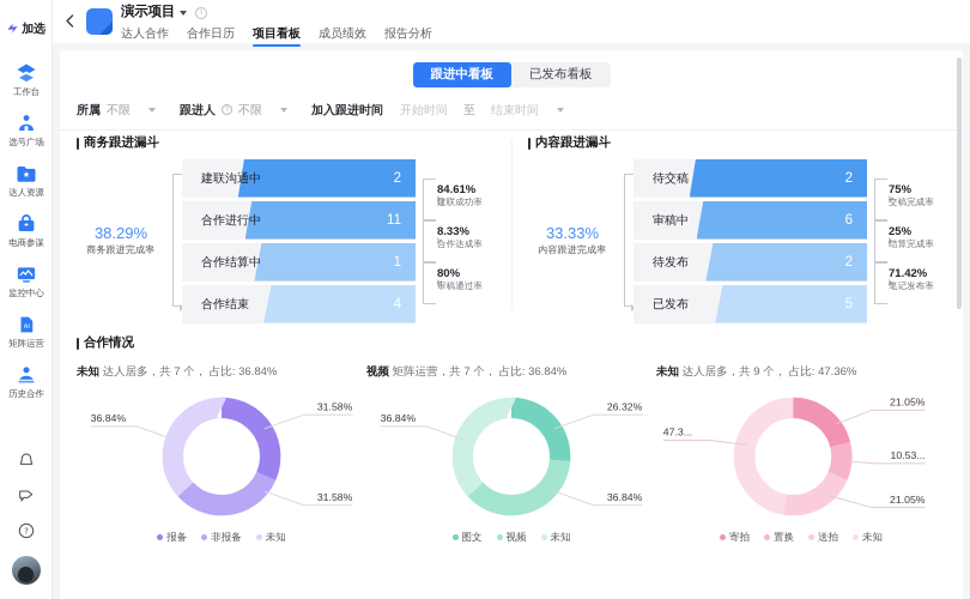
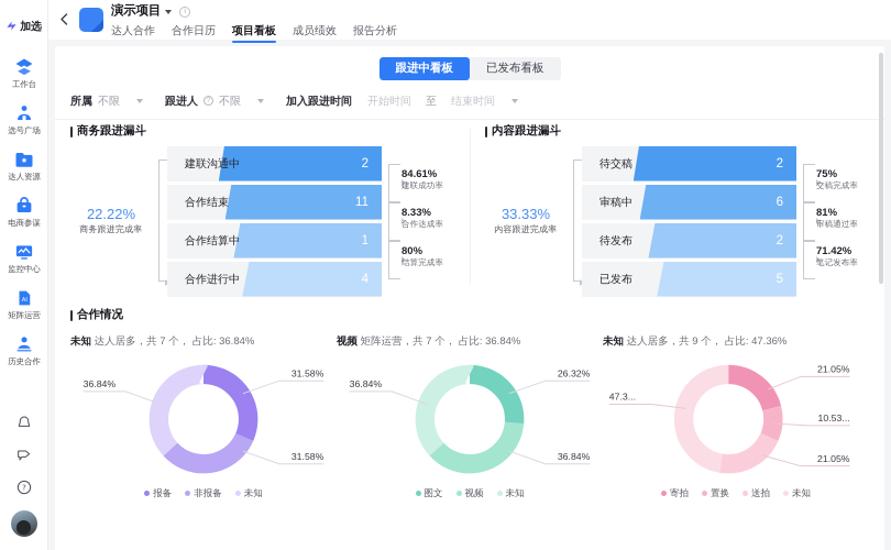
  加选
  工作台
  选号广场
  达人资源
  电商参谋
  监控中心
  矩阵运营
  历史合作
  ?
  演示项目
  达人合作
  合作日历
  项目看板
  成员绩效
  报告分析
  跟进中看板
  已发布看板
  所属
  不限
  跟进人
  不限
  加入跟进时间
  开始时间
  至
  结束时间
  商务跟进漏斗
- 38.29%
+ 22.22%
  商务跟进完成率
  建联沟通中
  2
- 合作进行中
+ 合作结束
  11
  合作结算中
  1
- 合作结束
+ 合作进行中
  4
  84.61%
  建联成功率
  8.33%
  合作达成率
  80%
- 审稿通过率
+ 结算完成率
  内容跟进漏斗
  33.33%
  内容跟进完成率
  待交稿
  2
  审稿中
  6
  待发布
  2
  已发布
  5
  75%
  交稿完成率
- 25%
+ 81%
- 结算完成率
+ 审稿通过率
  71.42%
  笔记发布率
  合作情况
  未知 达人居多，共 7 个， 占比: 36.84%
  31.58%
  31.58%
  36.84%
  报备
  非报备
  未知
  视频 矩阵运营，共 7 个， 占比: 36.84%
  26.32%
  36.84%
  36.84%
  图文
  视频
  未知
  未知 达人居多，共 9 个， 占比: 47.36%
  21.05%
  10.53...
  21.05%
  47.3...
  寄拍
  置换
  送拍
  未知
